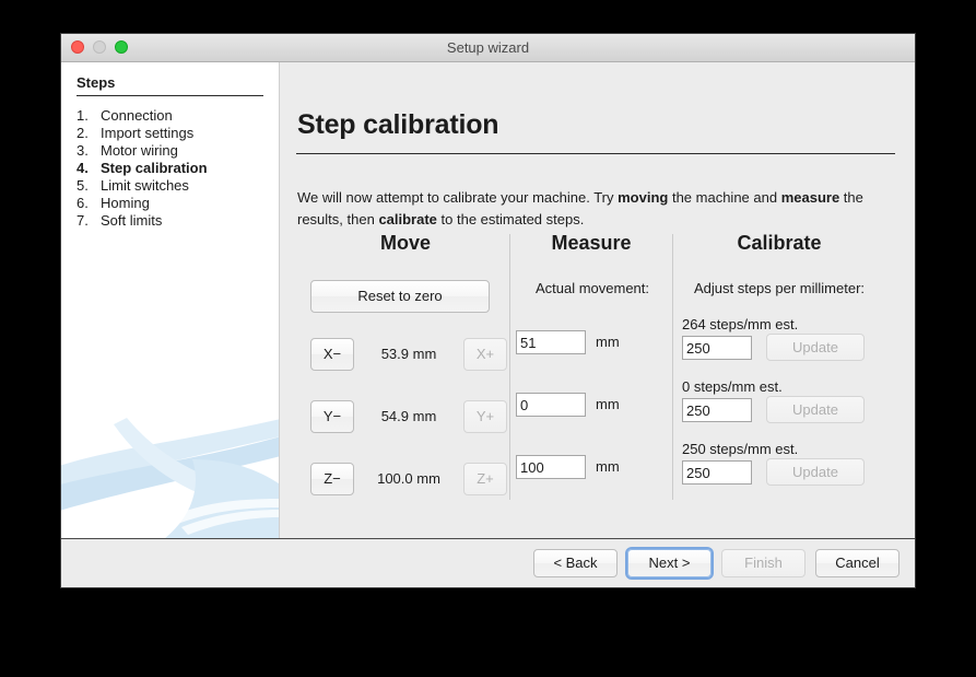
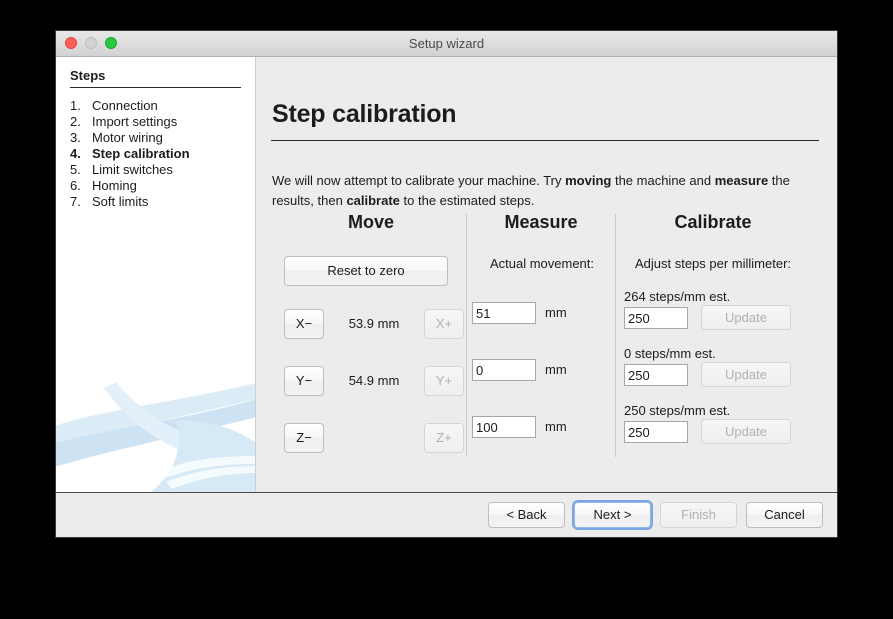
  Setup wizard
  Steps
  1.
  Connection
  2.
  Import settings
  3.
  Motor wiring
  4.
  Step calibration
  5.
  Limit switches
  6.
  Homing
  7.
  Soft limits
  Step calibration
  We will now attempt to calibrate your machine. Try moving the machine and measure the results, then calibrate to the estimated steps.
  Move
  Measure
  Calibrate
  Reset to zero
  X−
  53.9 mm
  X+
  Y−
  54.9 mm
  Y+
  Z−
- 100.0 mm
  Z+
  Actual movement:
  51
  mm
  0
  mm
  100
  mm
  Adjust steps per millimeter:
  264 steps/mm est.
  250
  Update
  0 steps/mm est.
  250
  Update
  250 steps/mm est.
  250
  Update
  < Back
  Next >
  Finish
  Cancel
